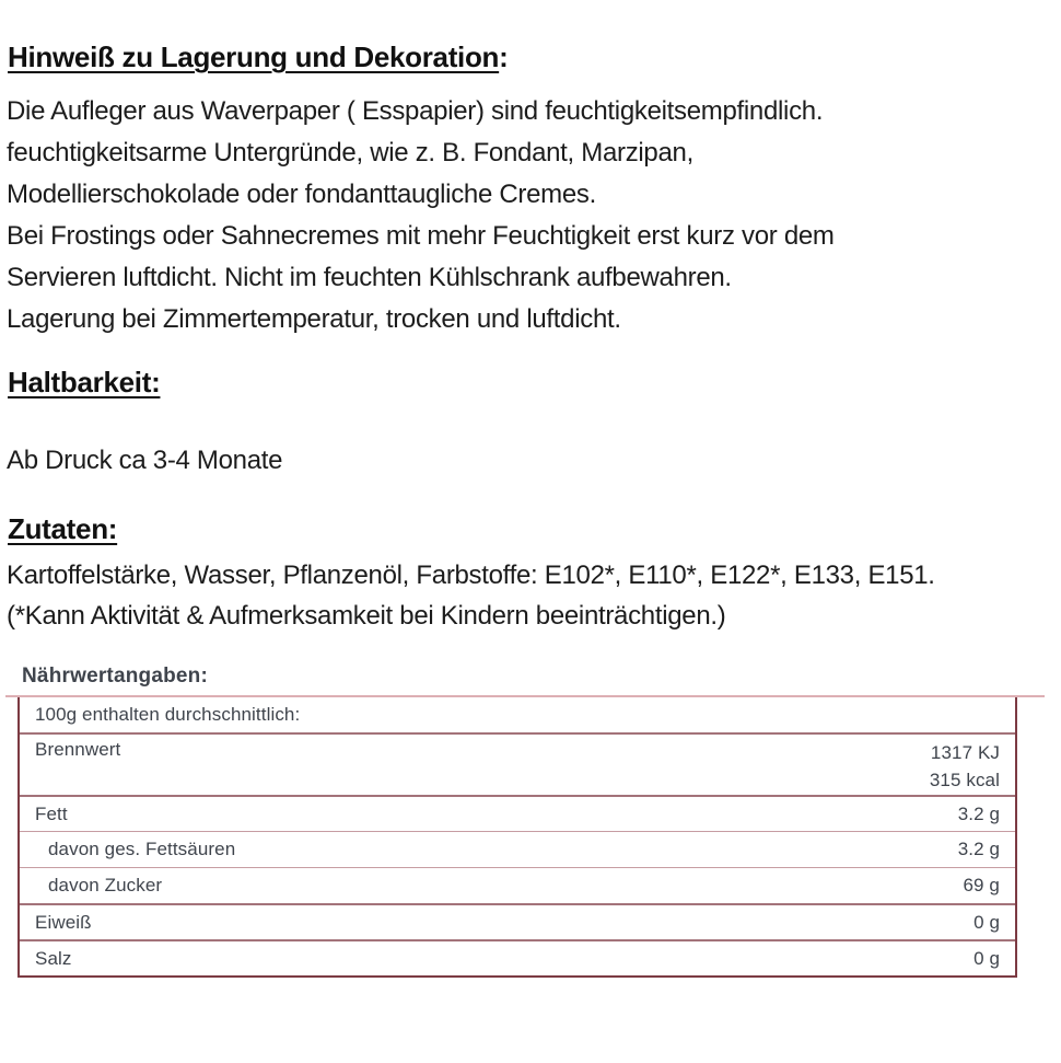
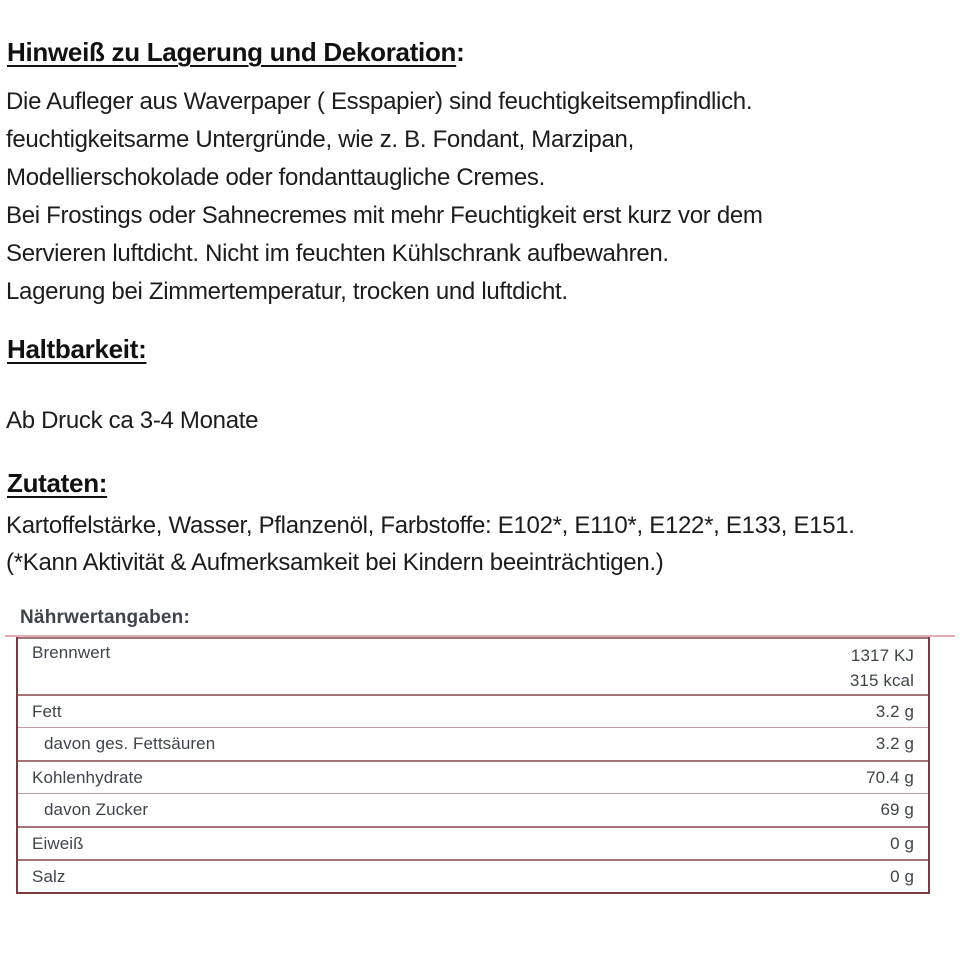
  Hinweiß zu Lagerung und Dekoration:
  Die Aufleger aus Waverpaper ( Esspapier) sind feuchtigkeitsempfindlich.
  feuchtigkeitsarme Untergründe, wie z. B. Fondant, Marzipan,
  Modellierschokolade oder fondanttaugliche Cremes.
  Bei Frostings oder Sahnecremes mit mehr Feuchtigkeit erst kurz vor dem
  Servieren luftdicht. Nicht im feuchten Kühlschrank aufbewahren.
  Lagerung bei Zimmertemperatur, trocken und luftdicht.
  Haltbarkeit:
  Ab Druck ca 3-4 Monate
  Zutaten:
  Kartoffelstärke, Wasser, Pflanzenöl, Farbstoffe: E102*, E110*, E122*, E133, E151.
  (*Kann Aktivität & Aufmerksamkeit bei Kindern beeinträchtigen.)
  Nährwertangaben:
- 100g enthalten durchschnittlich:
  Brennwert
  1317 KJ
  315 kcal
  Fett
  3.2 g
  davon ges. Fettsäuren
  3.2 g
+ Kohlenhydrate
+ 70.4 g
  davon Zucker
  69 g
  Eiweiß
  0 g
  Salz
  0 g
